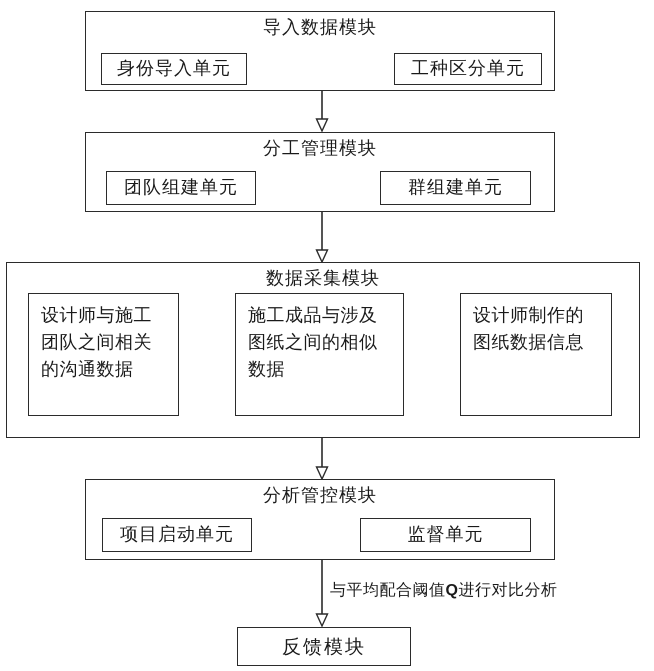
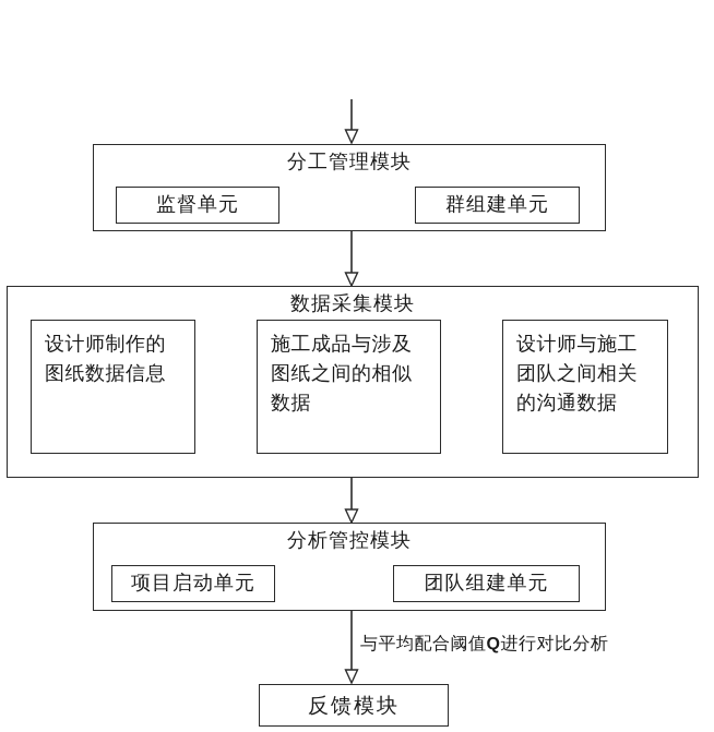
- 导入数据模块
- 身份导入单元
- 工种区分单元
  分工管理模块
- 团队组建单元
+ 监督单元
  群组建单元
  数据采集模块
- 设计师与施工团队之间相关的沟通数据
+ 设计师制作的图纸数据信息
  施工成品与涉及图纸之间的相似数据
- 设计师制作的图纸数据信息
+ 设计师与施工团队之间相关的沟通数据
  分析管控模块
  项目启动单元
- 监督单元
+ 团队组建单元
  与平均配合阈值Q进行对比分析
  反馈模块
